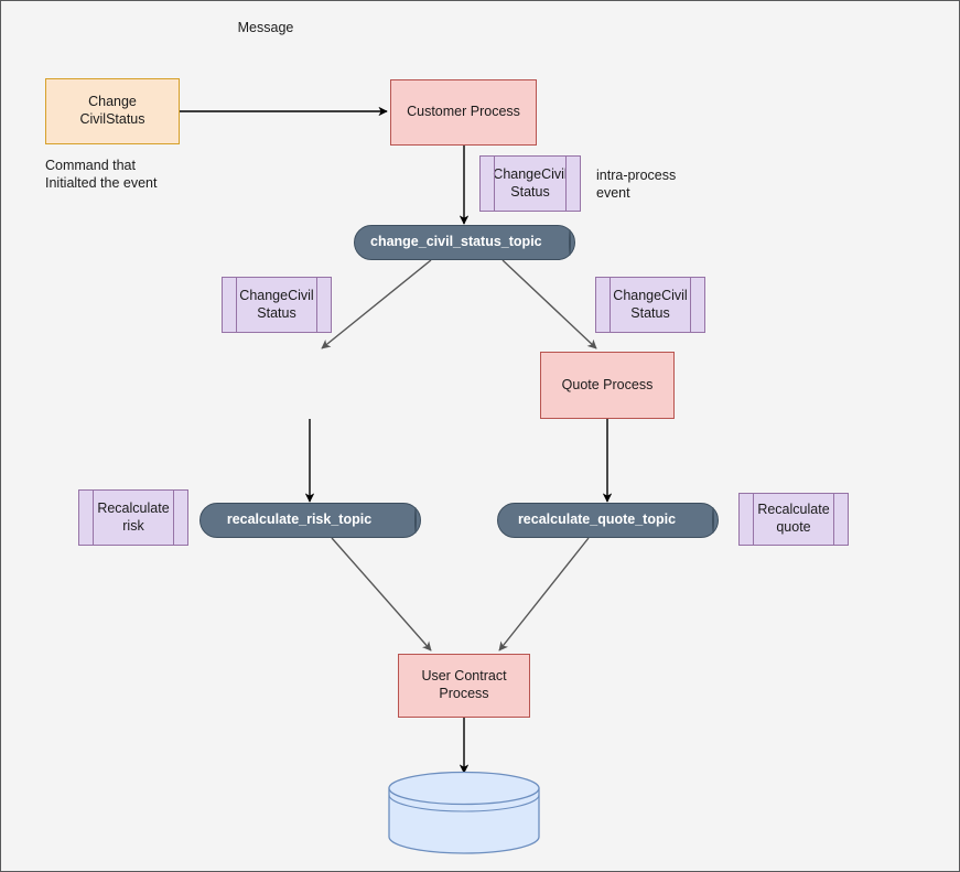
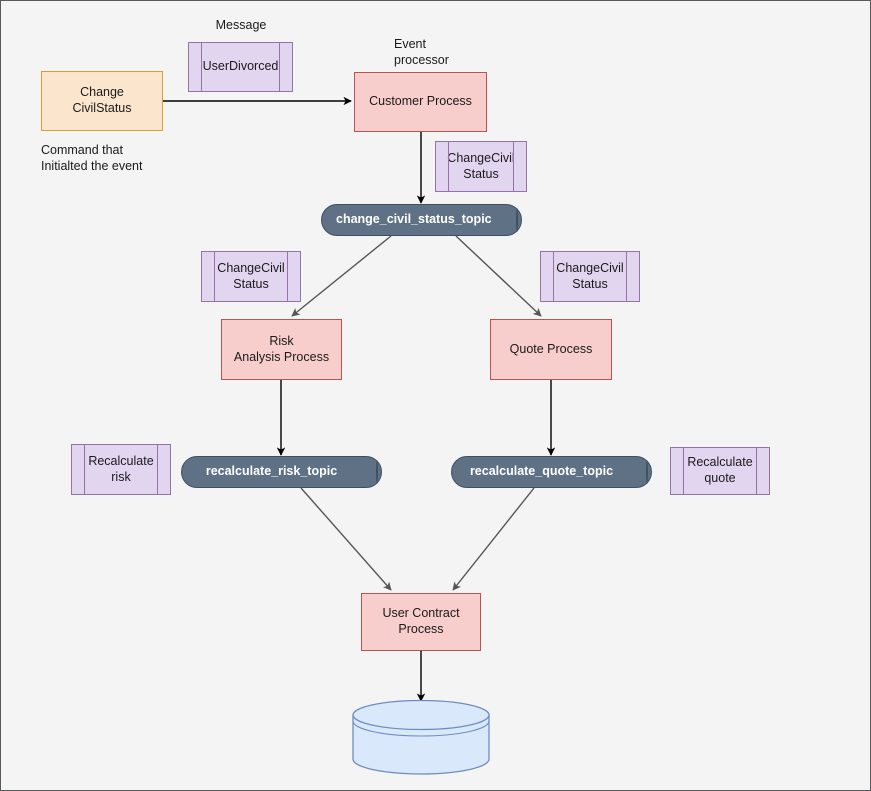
  Message
+ Event
+ processor
  Command that
  Initialted the event
- intra-process
- event
  Change
  CivilStatus
+ UserDivorced
  ChangeCivil
  Status
  ChangeCivil
  Status
  ChangeCivil
  Status
  Recalculate
  risk
  Recalculate
  quote
  Customer Process
+ Risk
+ Analysis Process
  Quote Process
  User Contract
  Process
  change_civil_status_topic
  recalculate_risk_topic
  recalculate_quote_topic
